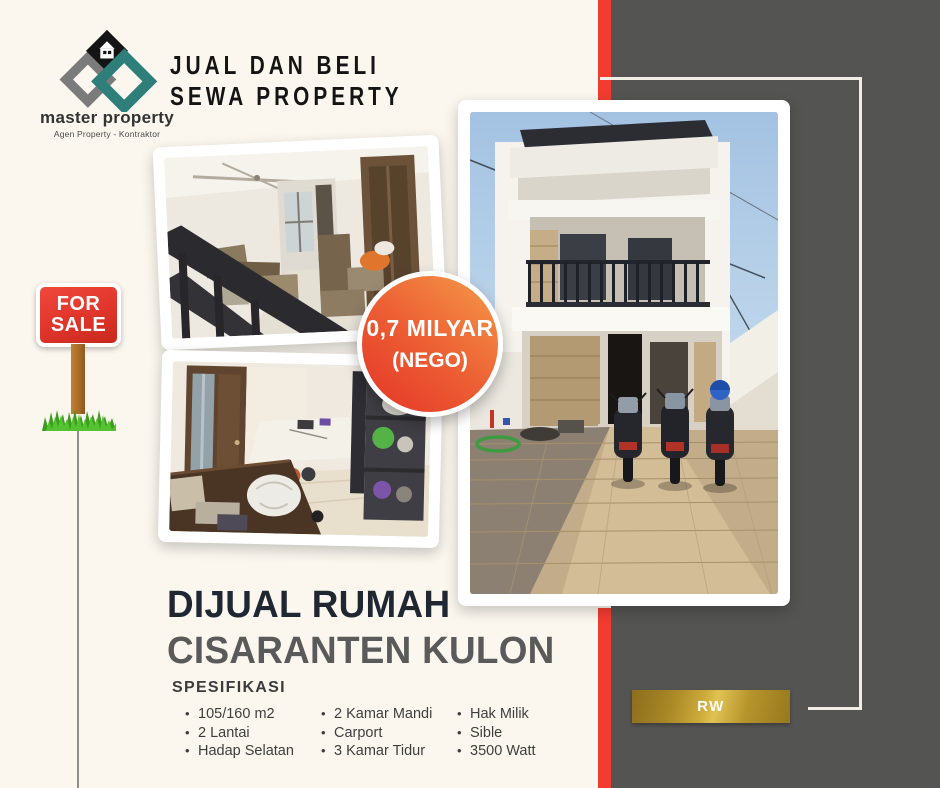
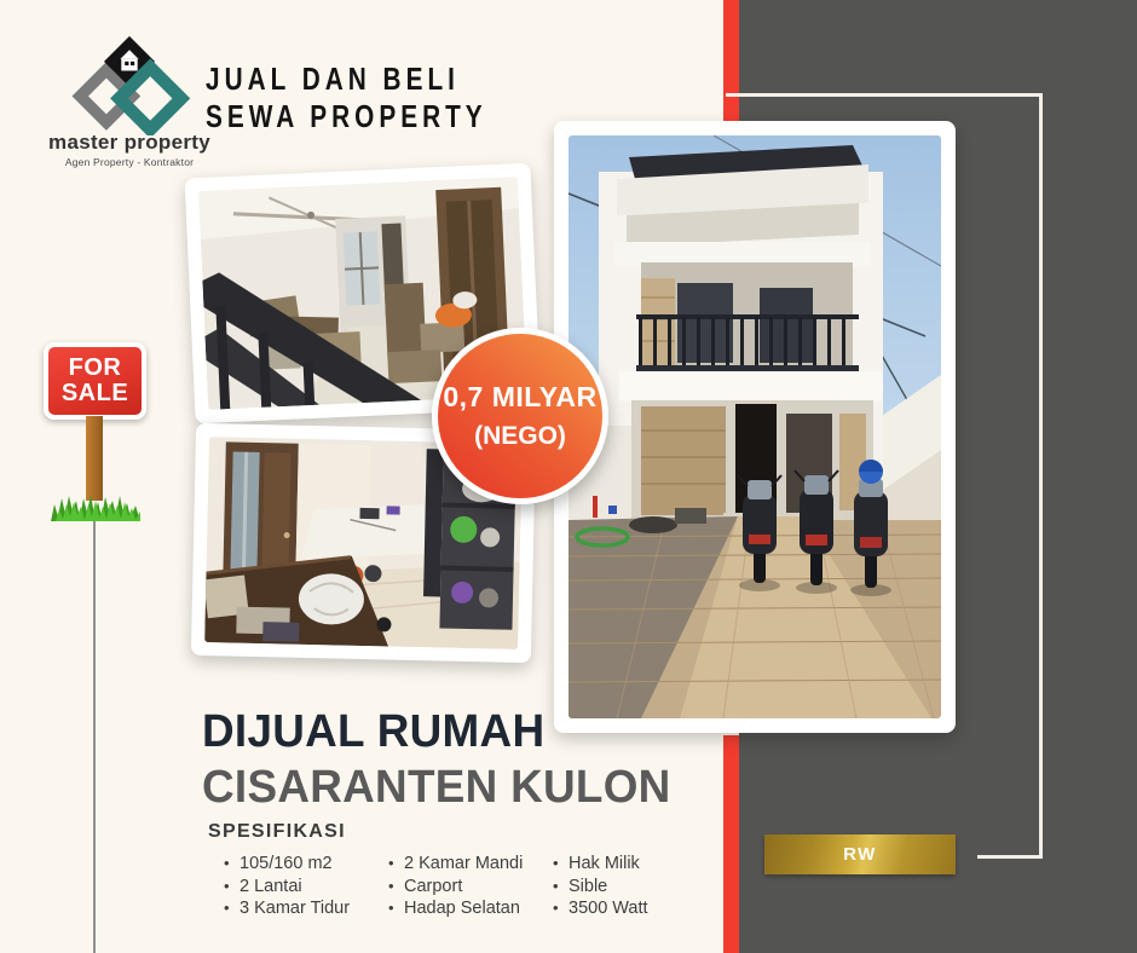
  RW
  master property
  Agen Property - Kontraktor
  JUAL DAN BELI
  SEWA PROPERTY
  FOR
  SALE
  0,7 MILYAR
  (NEGO)
  DIJUAL RUMAH
  CISARANTEN KULON
  SPESIFIKASI
  •
  105/160 m2
  •
  2 Lantai
  •
- Hadap Selatan
+ 3 Kamar Tidur
  •
  2 Kamar Mandi
  •
  Carport
  •
- 3 Kamar Tidur
+ Hadap Selatan
  •
  Hak Milik
  •
  Sible
  •
  3500 Watt
